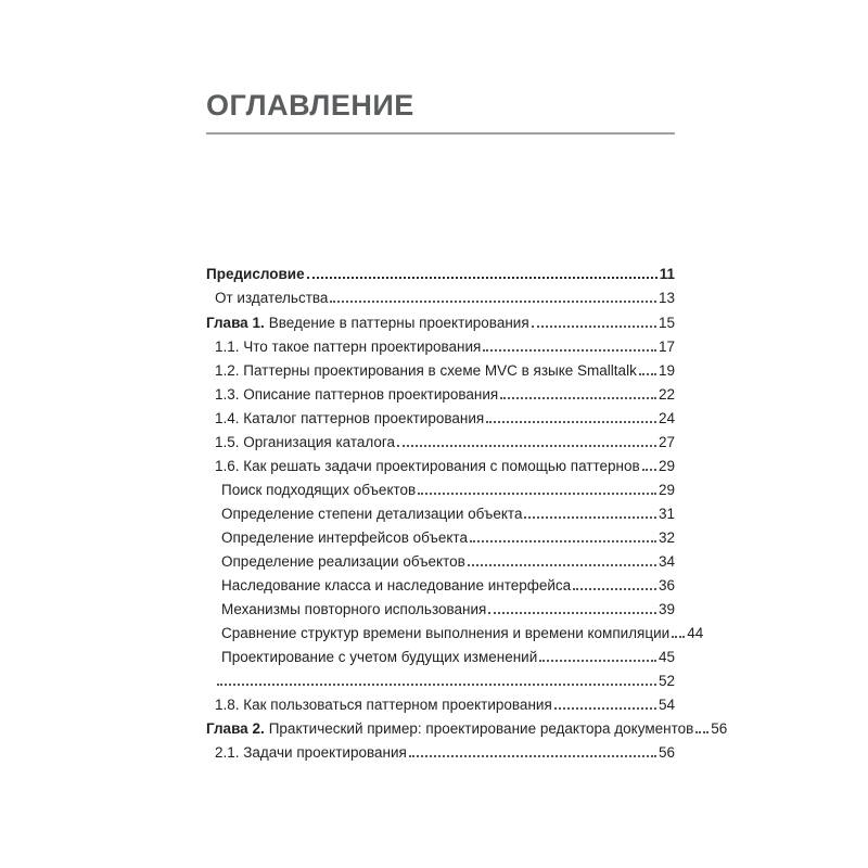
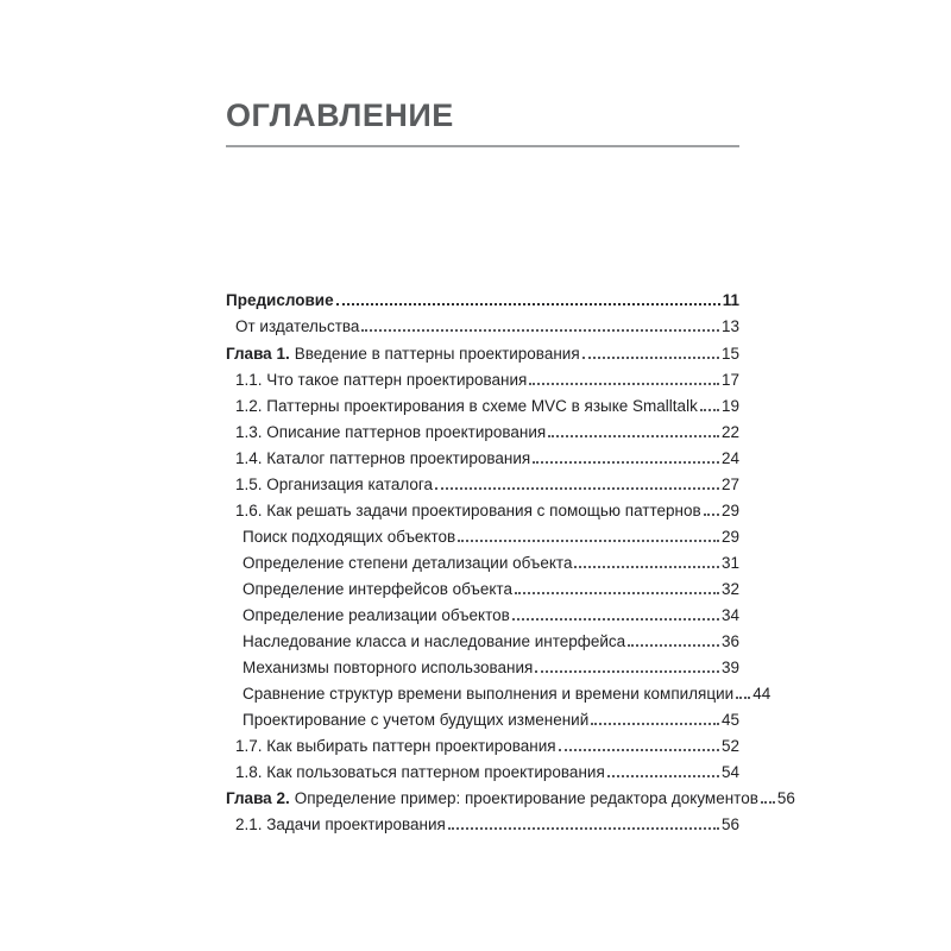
  ОГЛАВЛЕНИЕ
  Предисловие
  11
  От издательства
  13
  Глава 1.
  Введение в паттерны проектирования
  15
  1.1. Что такое паттерн проектирования
  17
  1.2. Паттерны проектирования в схеме MVC в языке Smalltalk
  19
  1.3. Описание паттернов проектирования
  22
  1.4. Каталог паттернов проектирования
  24
  1.5. Организация каталога
  27
  1.6. Как решать задачи проектирования с помощью паттернов
  29
  Поиск подходящих объектов
  29
  Определение степени детализации объекта
  31
  Определение интерфейсов объекта
  32
  Определение реализации объектов
  34
  Наследование класса и наследование интерфейса
  36
  Механизмы повторного использования
  39
  Сравнение структур времени выполнения и времени компиляции
  44
  Проектирование с учетом будущих изменений
  45
+ 1.7. Как выбирать паттерн проектирования
  52
  1.8. Как пользоваться паттерном проектирования
  54
  Глава 2.
- Практический пример: проектирование редактора документов
+ Определение пример: проектирование редактора документов
  56
  2.1. Задачи проектирования
  56
